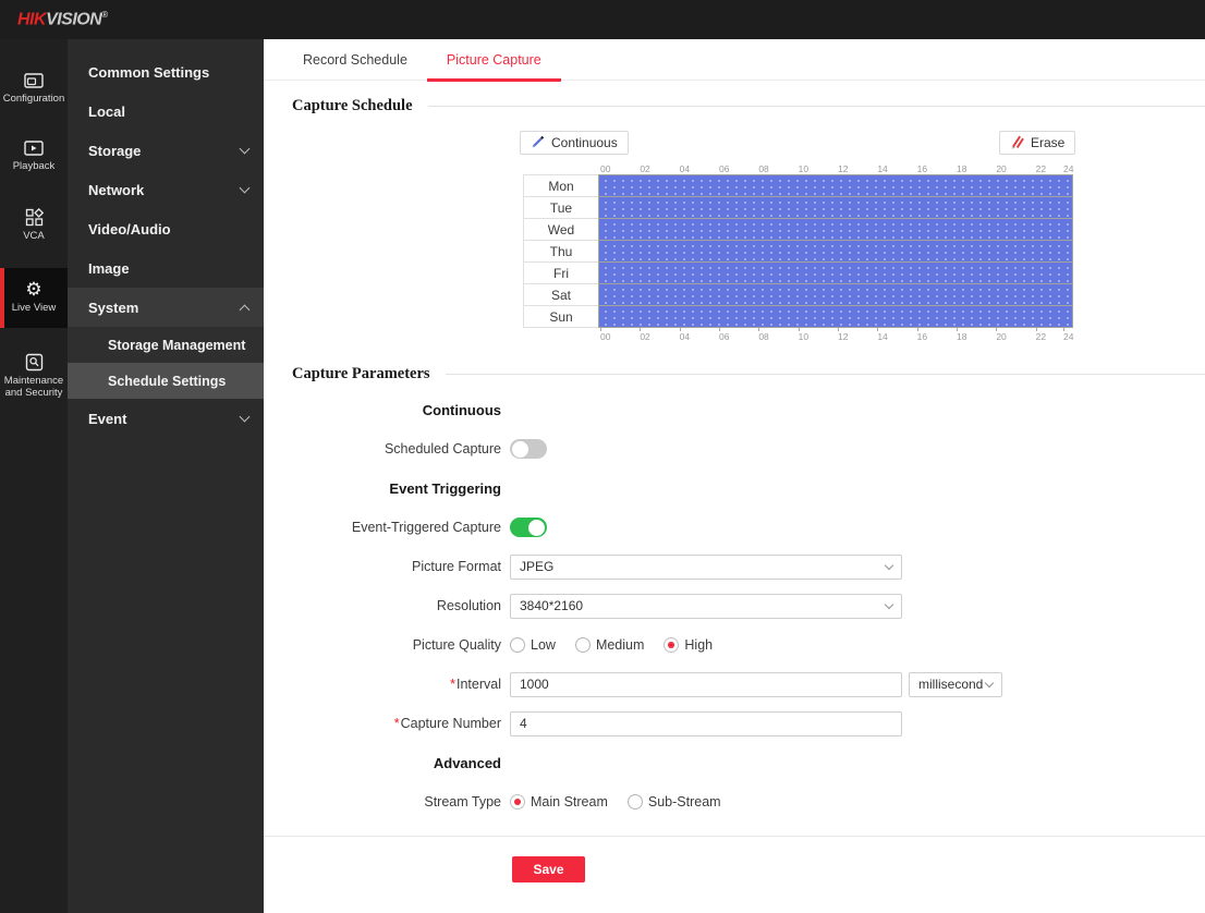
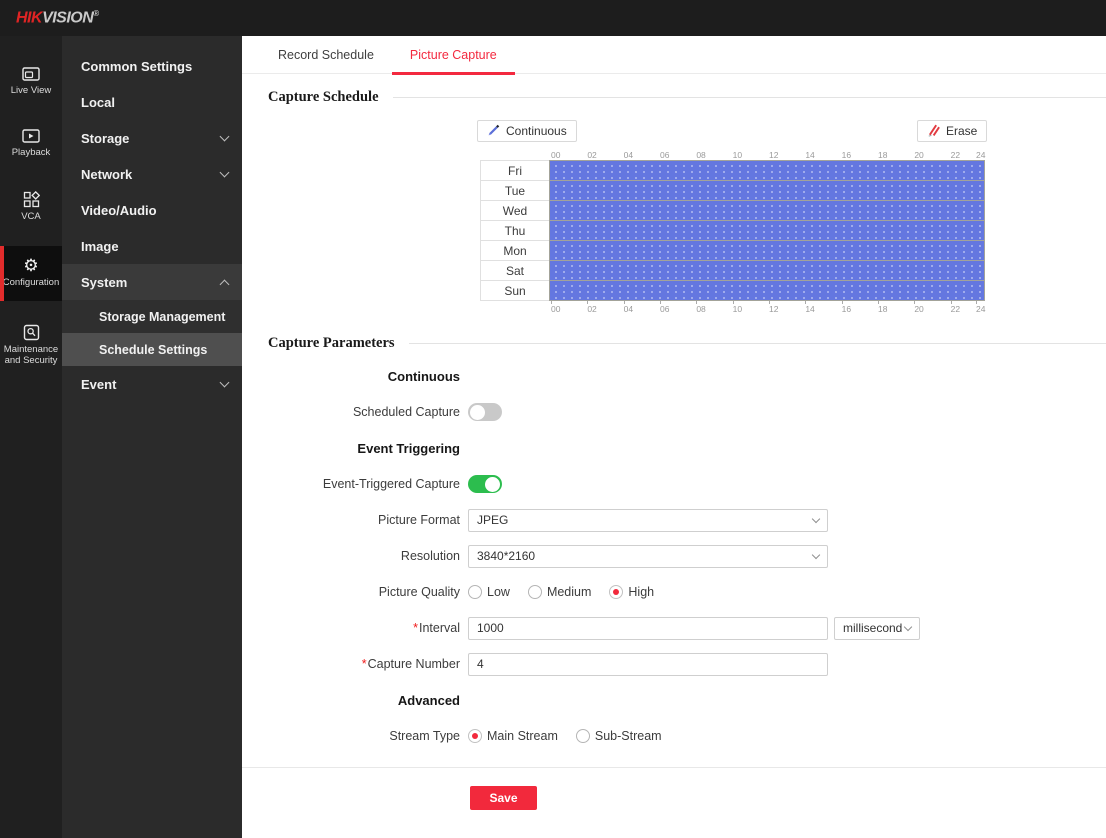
  HIKVISION®
- Configuration
+ Live View
  Playback
  VCA
  ⚙
- Live View
+ Configuration
  Maintenance and Security
  Common Settings
  Local
  Storage
  Network
  Video/Audio
  Image
  System
  Storage Management
  Schedule Settings
  Event
  Record Schedule
  Picture Capture
  Capture Schedule
  Continuous
  Erase
  00
  02
  04
  06
  08
  10
  12
  14
  16
  18
  20
  22
  24
- Mon
+ Fri
  Tue
  Wed
  Thu
- Fri
+ Mon
  Sat
  Sun
  00
  02
  04
  06
  08
  10
  12
  14
  16
  18
  20
  22
  24
  Capture Parameters
  Continuous
  Scheduled Capture
  Event Triggering
  Event-Triggered Capture
  Picture Format
  JPEG
  Resolution
  3840*2160
  Picture Quality
  Low
  Medium
  High
  *Interval
  1000
  millisecond
  *Capture Number
  4
  Advanced
  Stream Type
  Main Stream
  Sub-Stream
  Save
